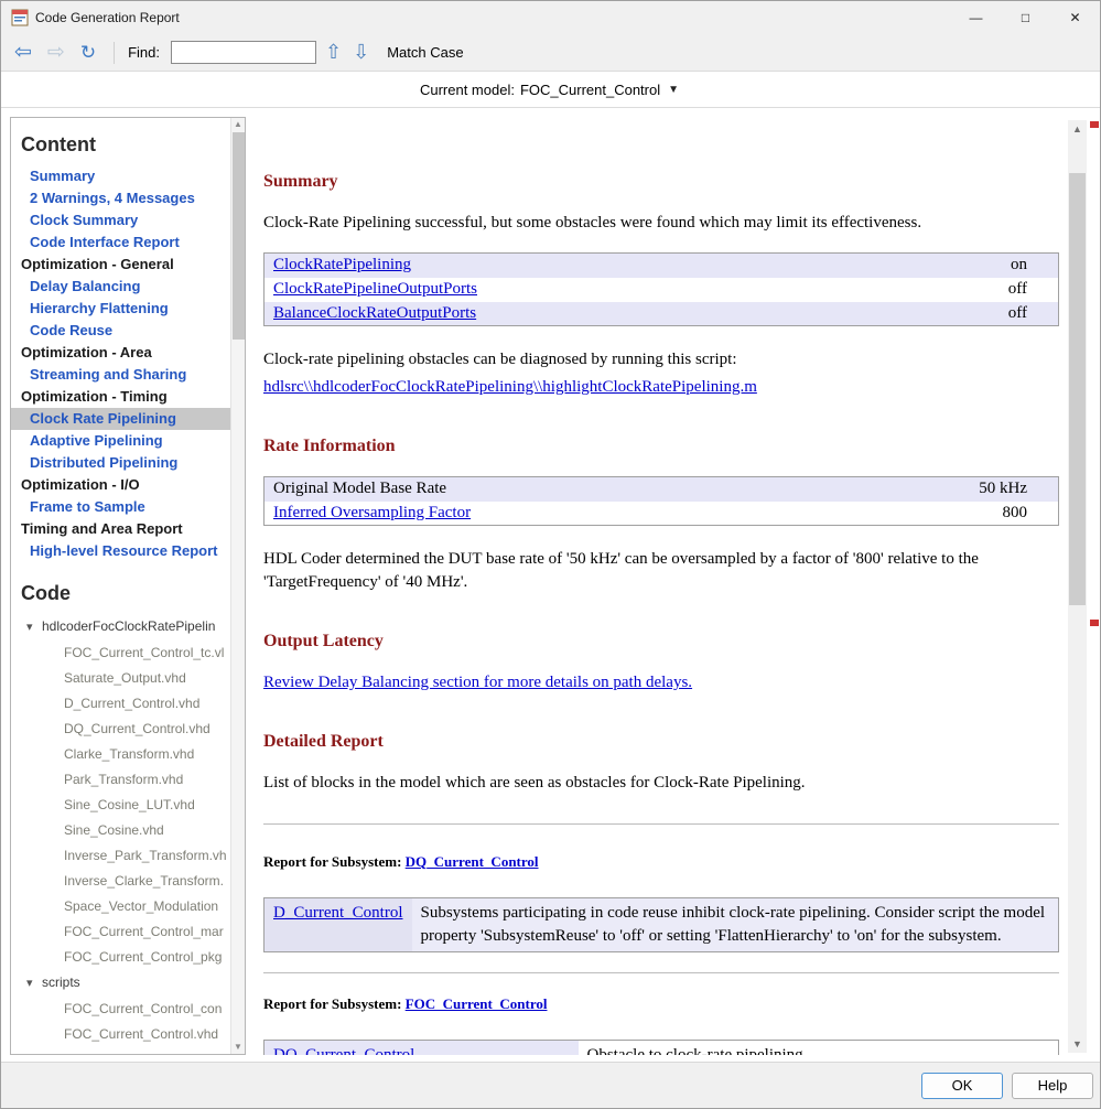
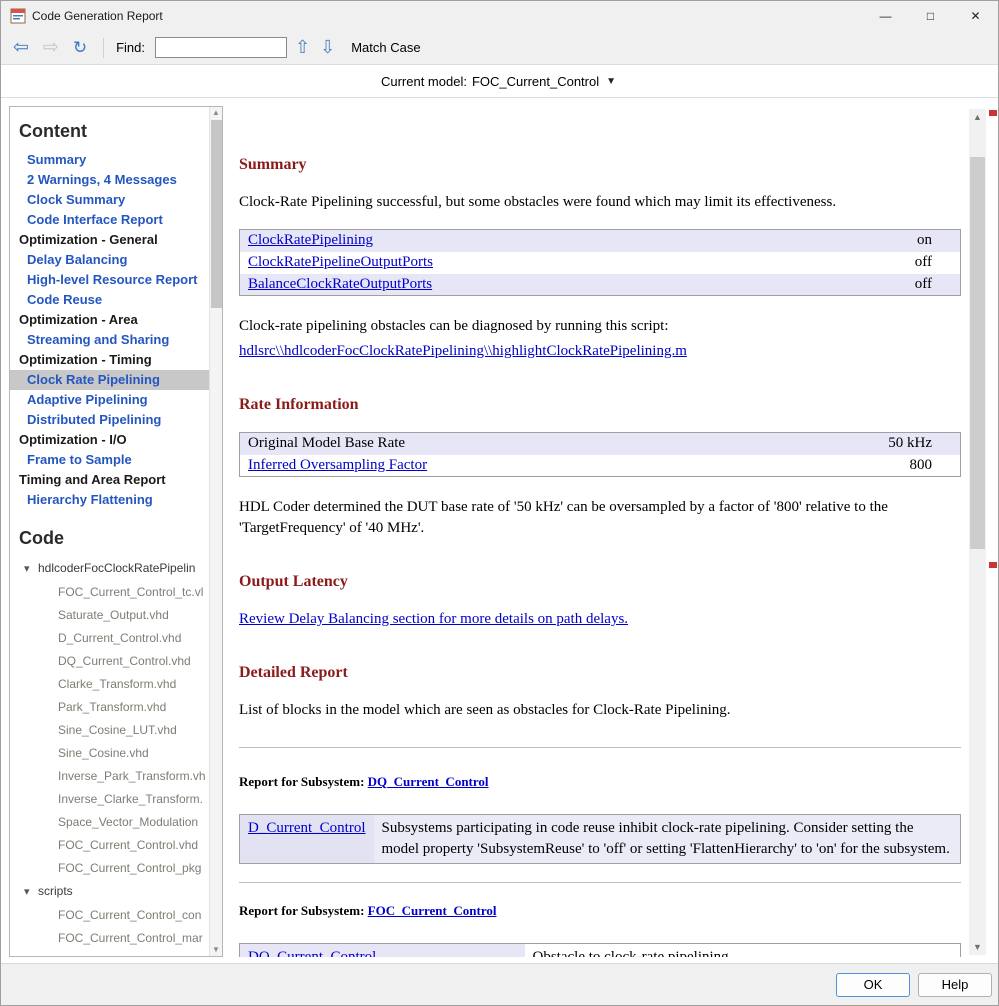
  Code Generation Report
  —
  □
  ✕
  ⇦
  ⇨
  ↻
  Find:
  ⇧
  ⇩
  Match Case
  Current model:
  FOC_Current_Control
  ▼
  Content
  Summary
  2 Warnings, 4 Messages
  Clock Summary
  Code Interface Report
  Optimization - General
  Delay Balancing
- Hierarchy Flattening
+ High-level Resource Report
  Code Reuse
  Optimization - Area
  Streaming and Sharing
  Optimization - Timing
  Clock Rate Pipelining
  Adaptive Pipelining
  Distributed Pipelining
  Optimization - I/O
  Frame to Sample
  Timing and Area Report
- High-level Resource Report
+ Hierarchy Flattening
  Code
  ▾ hdlcoderFocClockRatePipelin
  FOC_Current_Control_tc.vl
  Saturate_Output.vhd
  D_Current_Control.vhd
  DQ_Current_Control.vhd
  Clarke_Transform.vhd
  Park_Transform.vhd
  Sine_Cosine_LUT.vhd
  Sine_Cosine.vhd
  Inverse_Park_Transform.vh
  Inverse_Clarke_Transform.
  Space_Vector_Modulation
- FOC_Current_Control_mar
+ FOC_Current_Control.vhd
  FOC_Current_Control_pkg
  ▾ scripts
  FOC_Current_Control_con
- FOC_Current_Control.vhd
+ FOC_Current_Control_mar
  ▲
  ▼
  Summary
  Clock-Rate Pipelining successful, but some obstacles were found which may limit its effectiveness.
  ClockRatePipelining	on
  ClockRatePipelineOutputPorts	off
  BalanceClockRateOutputPorts	off
  Clock-rate pipelining obstacles can be diagnosed by running this script:
  hdlsrc\\hdlcoderFocClockRatePipelining\\highlightClockRatePipelining.m
  Rate Information
  Original Model Base Rate	50 kHz
  Inferred Oversampling Factor	800
  HDL Coder determined the DUT base rate of '50 kHz' can be oversampled by a factor of '800' relative to the 'TargetFrequency' of '40 MHz'.
  Output Latency
  Review Delay Balancing section for more details on path delays.
  Detailed Report
  List of blocks in the model which are seen as obstacles for Clock-Rate Pipelining.
  Report for Subsystem: DQ_Current_Control
- D_Current_Control	Subsystems participating in code reuse inhibit clock-rate pipelining. Consider script the model property 'SubsystemReuse' to 'off' or setting 'FlattenHierarchy' to 'on' for the subsystem.
+ D_Current_Control	Subsystems participating in code reuse inhibit clock-rate pipelining. Consider setting the model property 'SubsystemReuse' to 'off' or setting 'FlattenHierarchy' to 'on' for the subsystem.
  Report for Subsystem: FOC_Current_Control
  ▲
  ▼
  OK
  Help
